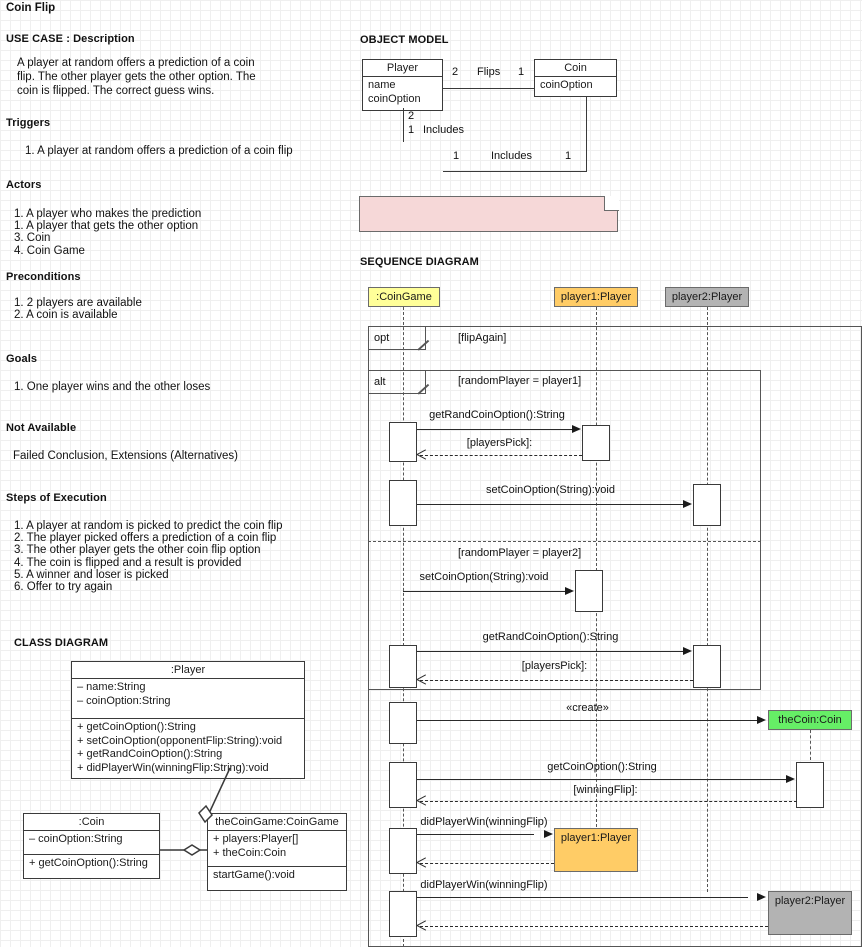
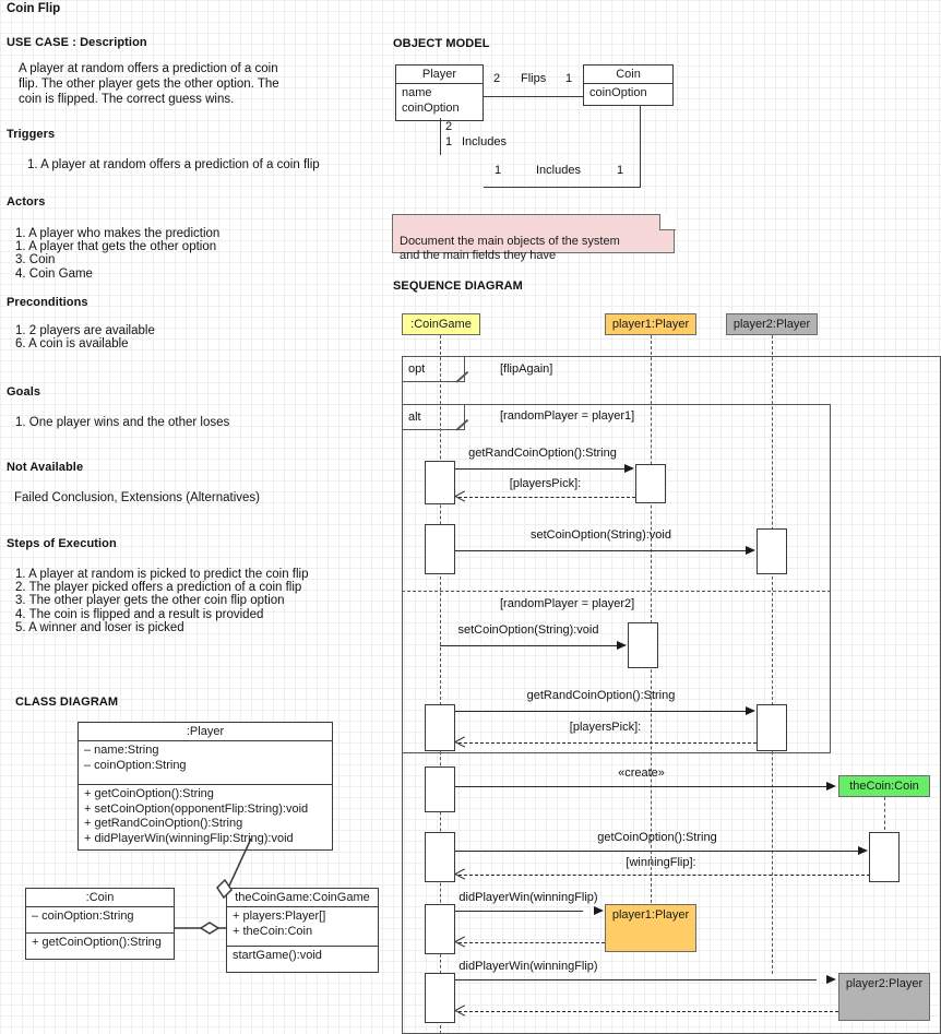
  Coin Flip
  USE CASE : Description
  A player at random offers a prediction of a coin
  flip. The other player gets the other option. The
  coin is flipped. The correct guess wins.
  Triggers
  1. A player at random offers a prediction of a coin flip
  Actors
  1. A player who makes the prediction
  1. A player that gets the other option
  3. Coin
  4. Coin Game
  Preconditions
  1. 2 players are available
- 2. A coin is available
+ 6. A coin is available
  Goals
  1. One player wins and the other loses
  Not Available
  Failed Conclusion, Extensions (Alternatives)
  Steps of Execution
  1. A player at random is picked to predict the coin flip
  2. The player picked offers a prediction of a coin flip
  3. The other player gets the other coin flip option
  4. The coin is flipped and a result is provided
  5. A winner and loser is picked
- 6. Offer to try again
  CLASS DIAGRAM
  :Player
  – name:String
  – coinOption:String
  + getCoinOption():String
  + setCoinOption(opponentFlip:String):void
  + getRandCoinOption():String
  + didPlayerWin(winningFlip:String):void
  :Coin
  – coinOption:String
  + getCoinOption():String
  theCoinGame:CoinGame
  + players:Player[]
  + theCoin:Coin
  startGame():void
  OBJECT MODEL
  Player
  name
  coinOption
  Coin
  coinOption
  2
  Flips
  1
  2
  1
  Includes
  1
  Includes
  1
+ Document the main objects of the system
+ and the main fields they have
  SEQUENCE DIAGRAM
  :CoinGame
  player1:Player
  player2:Player
  opt
  [flipAgain]
  alt
  [randomPlayer = player1]
  [randomPlayer = player2]
  getRandCoinOption():String
  [playersPick]:
  setCoinOption(String):void
  setCoinOption(String):void
  getRandCoinOption():String
  [playersPick]:
  theCoin:Coin
  «create»
  getCoinOption():String
  [winningFlip]:
  player1:Player
  didPlayerWin(winningFlip)
  player2:Player
  didPlayerWin(winningFlip)
